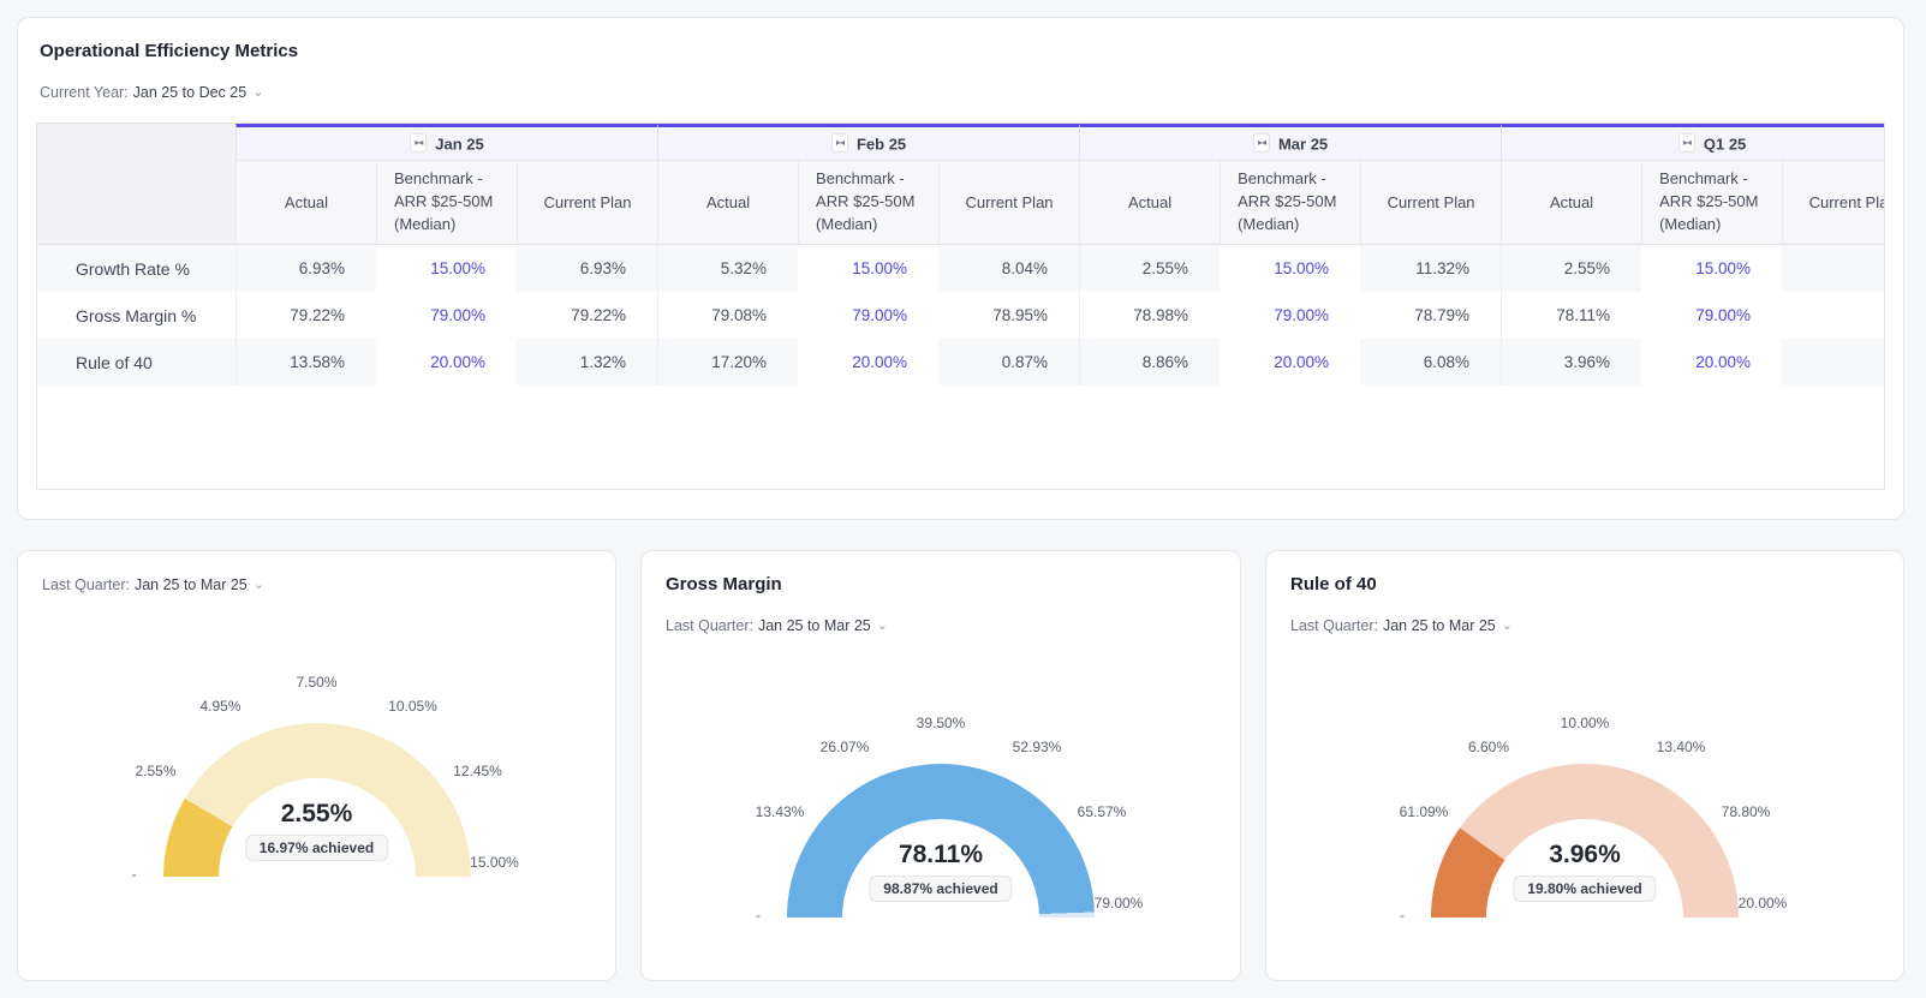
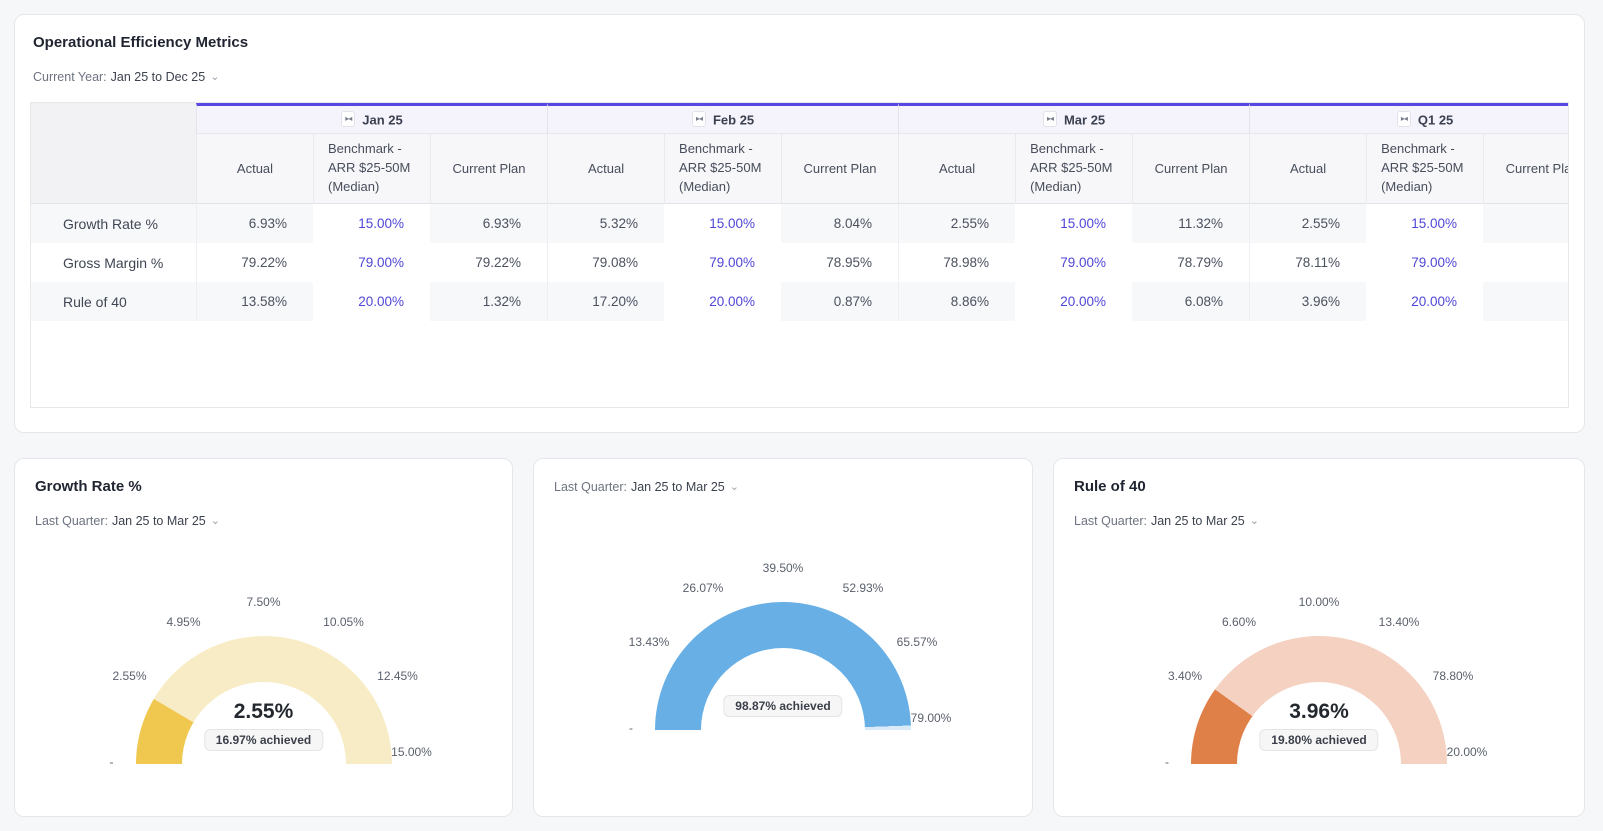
  Operational Efficiency Metrics
  Current Year: Jan 25 to Dec 25 ⌄
  	▸◂ Jan 25	▸◂ Feb 25	▸◂ Mar 25	▸◂ Q1 25
  Actual	Benchmark - ARR $25-50M (Median)	Current Plan	Actual	Benchmark - ARR $25-50M (Median)	Current Plan	Actual	Benchmark - ARR $25-50M (Median)	Current Plan	Actual	Benchmark - ARR $25-50M (Median)	Current Pla
  Growth Rate %	6.93%	15.00%	6.93%	5.32%	15.00%	8.04%	2.55%	15.00%	11.32%	2.55%	15.00%
  Gross Margin %	79.22%	79.00%	79.22%	79.08%	79.00%	78.95%	78.98%	79.00%	78.79%	78.11%	79.00%
  Rule of 40	13.58%	20.00%	1.32%	17.20%	20.00%	0.87%	8.86%	20.00%	6.08%	3.96%	20.00%
+ Growth Rate %
  Last Quarter: Jan 25 to Mar 25 ⌄
  2.55%
  16.97% achieved
  -
  2.55%
  4.95%
  7.50%
  10.05%
  12.45%
  15.00%
- Gross Margin
  Last Quarter: Jan 25 to Mar 25 ⌄
- 78.11%
  98.87% achieved
  -
  13.43%
  26.07%
  39.50%
  52.93%
  65.57%
  79.00%
  Rule of 40
  Last Quarter: Jan 25 to Mar 25 ⌄
  3.96%
  19.80% achieved
  -
- 61.09%
+ 3.40%
  6.60%
  10.00%
  13.40%
  78.80%
  20.00%
